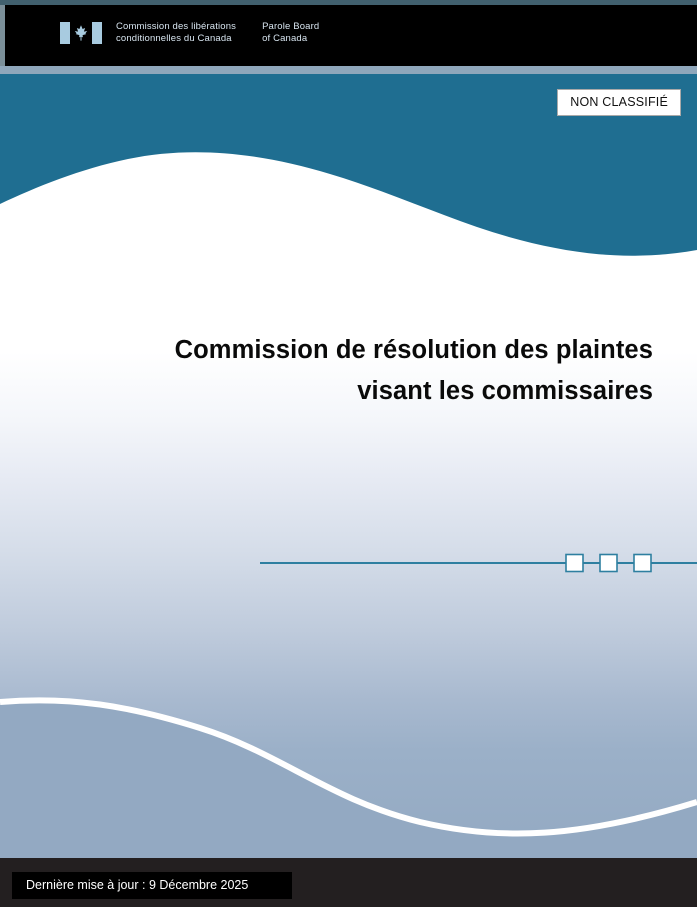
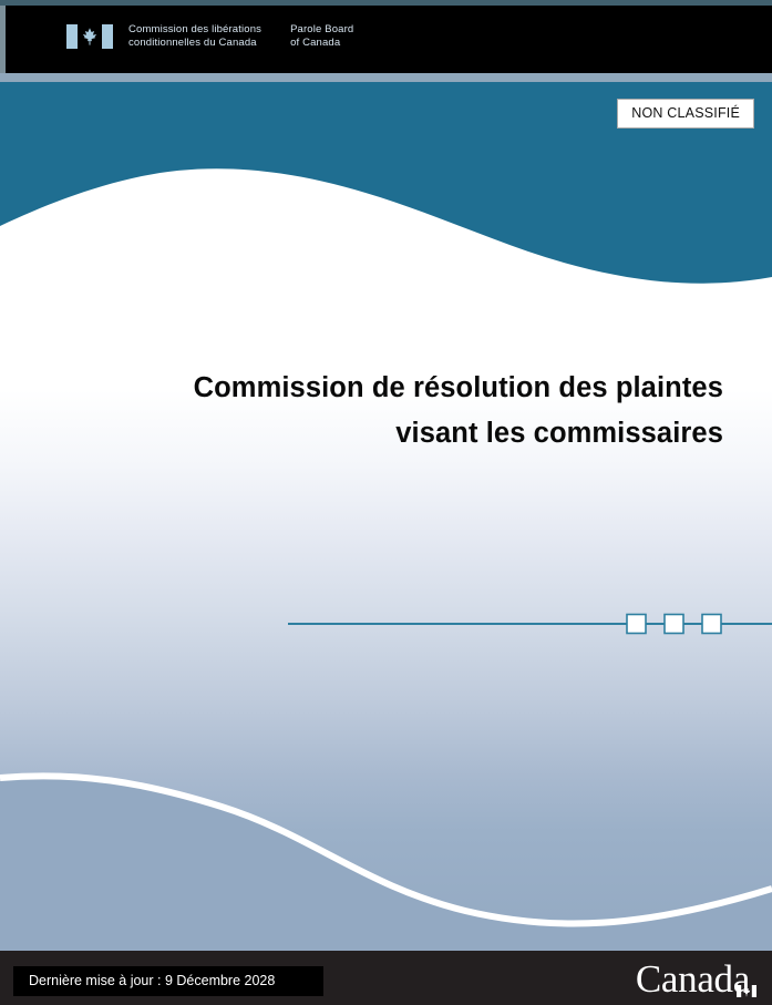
  Commission des libérations
  conditionnelles du Canada
  Parole Board
  of Canada
  NON CLASSIFIÉ
  Commission de résolution des plaintes
  visant les commissaires
- Dernière mise à jour : 9 Décembre 2025
+ Dernière mise à jour : 9 Décembre 2028
+ Canada
